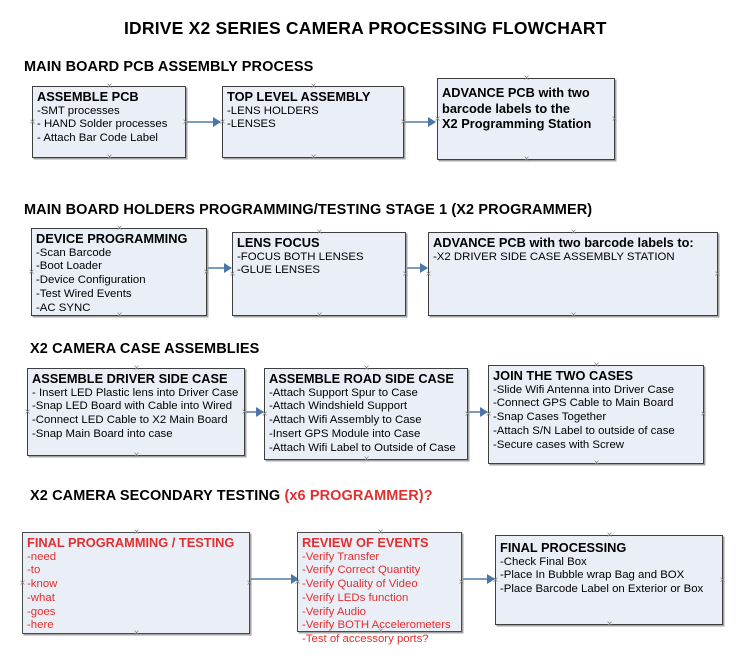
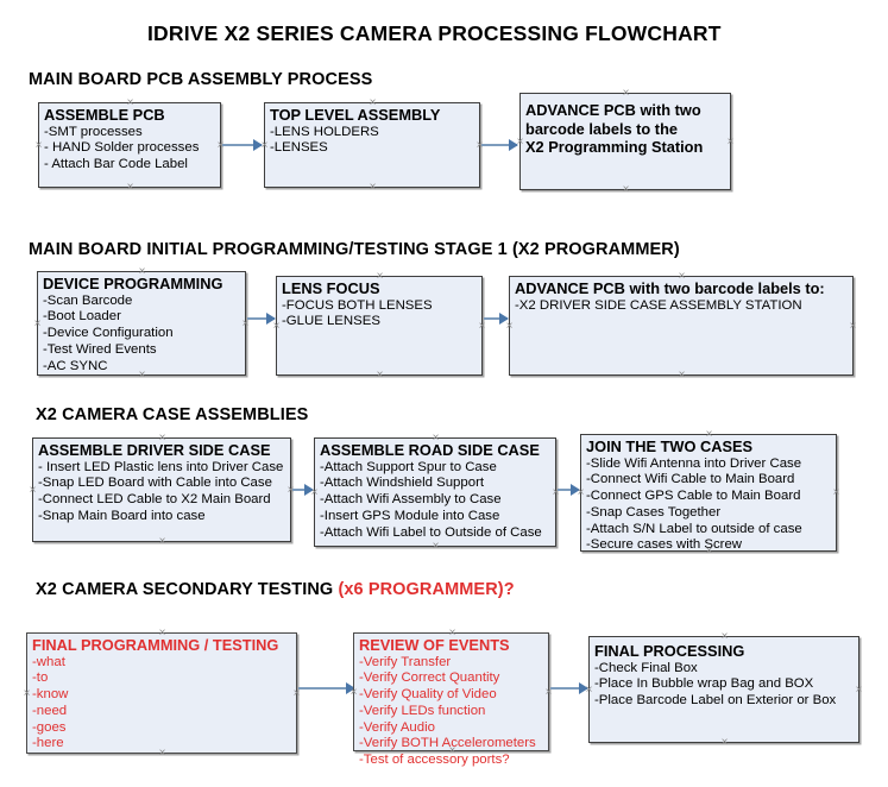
  IDRIVE X2 SERIES CAMERA PROCESSING FLOWCHART
  MAIN BOARD PCB ASSEMBLY PROCESS
  ASSEMBLE PCB
  -SMT processes
  - HAND Solder processes
  - Attach Bar Code Label
  TOP LEVEL ASSEMBLY
  -LENS HOLDERS
  -LENSES
  ADVANCE PCB with two
  barcode labels to the
  X2 Programming Station
- MAIN BOARD HOLDERS PROGRAMMING/TESTING STAGE 1 (X2 PROGRAMMER)
+ MAIN BOARD INITIAL PROGRAMMING/TESTING STAGE 1 (X2 PROGRAMMER)
  DEVICE PROGRAMMING
  -Scan Barcode
  -Boot Loader
  -Device Configuration
  -Test Wired Events
  -AC SYNC
  LENS FOCUS
  -FOCUS BOTH LENSES
  -GLUE LENSES
  ADVANCE PCB with two barcode labels to:
  -X2 DRIVER SIDE CASE ASSEMBLY STATION
  X2 CAMERA CASE ASSEMBLIES
  ASSEMBLE DRIVER SIDE CASE
  - Insert LED Plastic lens into Driver Case
- -Snap LED Board with Cable into Wired
+ -Snap LED Board with Cable into Case
  -Connect LED Cable to X2 Main Board
  -Snap Main Board into case
  ASSEMBLE ROAD SIDE CASE
  -Attach Support Spur to Case
  -Attach Windshield Support
  -Attach Wifi Assembly to Case
  -Insert GPS Module into Case
  -Attach Wifi Label to Outside of Case
  JOIN THE TWO CASES
  -Slide Wifi Antenna into Driver Case
+ -Connect Wifi Cable to Main Board
  -Connect GPS Cable to Main Board
  -Snap Cases Together
  -Attach S/N Label to outside of case
  -Secure cases with Screw
  X2 CAMERA SECONDARY TESTING (x6 PROGRAMMER)?
  FINAL PROGRAMMING / TESTING
- -need
+ -what
  -to
  -know
- -what
+ -need
  -goes
  -here
  REVIEW OF EVENTS
  -Verify Transfer
  -Verify Correct Quantity
  -Verify Quality of Video
  -Verify LEDs function
  -Verify Audio
  -Verify BOTH Accelerometers
  -Test of accessory ports?
  FINAL PROCESSING
  -Check Final Box
  -Place In Bubble wrap Bag and BOX
  -Place Barcode Label on Exterior or Box
